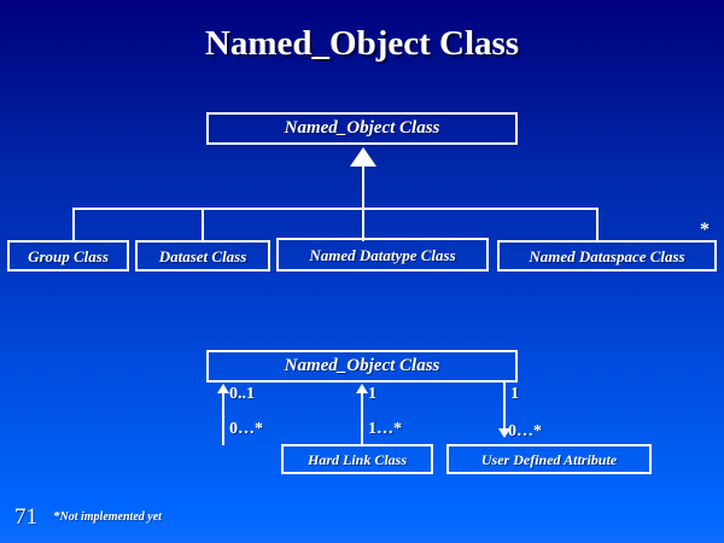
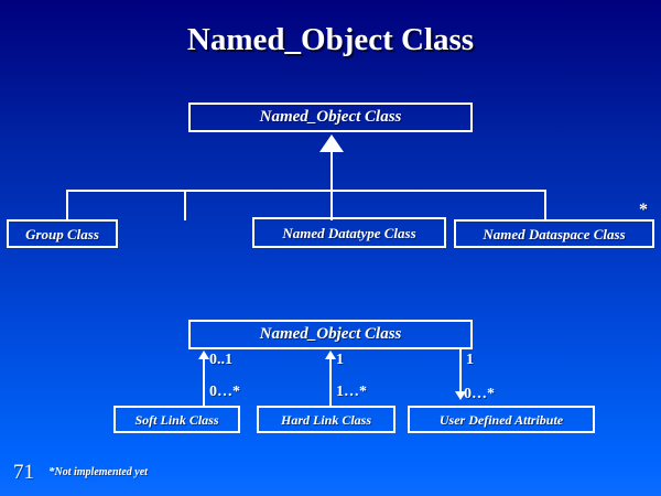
  Named_Object Class
  Named_Object Class
  Group Class
- Dataset Class
  Named Datatype Class
  Named Dataspace Class
  *
  Named_Object Class
  0..1
  0…*
+ Soft Link Class
  1
  1…*
  Hard Link Class
  1
  0…*
  User Defined Attribute
  71
  *Not implemented yet
